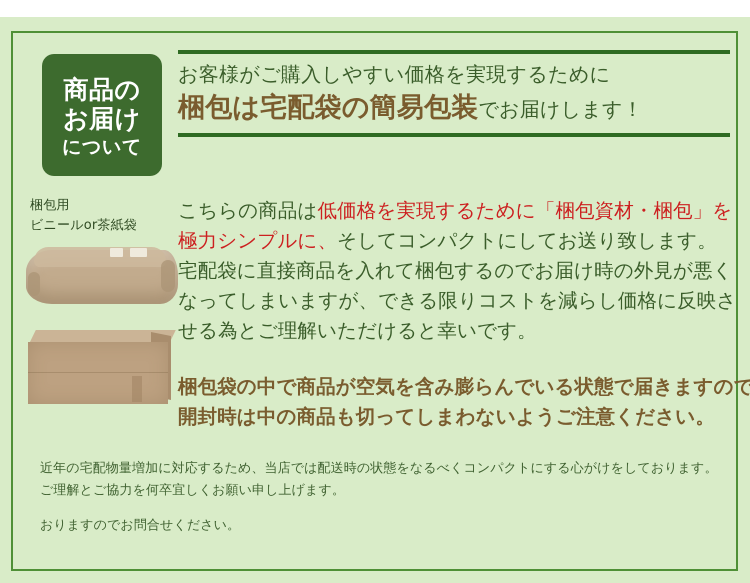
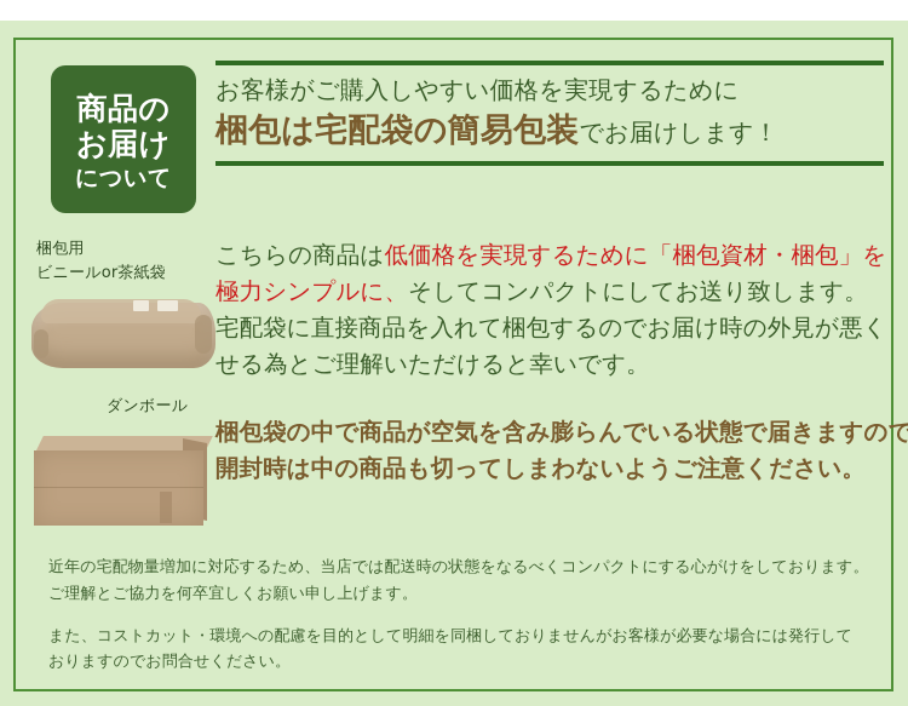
  商品の
  お届け
  について
  お客様がご購入しやすい価格を実現するために
  梱包は宅配袋の簡易包装でお届けします！
  梱包用
  ビニールor茶紙袋
+ ダンボール
  こちらの商品は低価格を実現するために「梱包資材・梱包」を
  極力シンプルに、そしてコンパクトにしてお送り致します。
  宅配袋に直接商品を入れて梱包するのでお届け時の外見が悪く
- なってしまいますが、できる限りコストを減らし価格に反映さ
  せる為とご理解いただけると幸いです。
  梱包袋の中で商品が空気を含み膨らんでいる状態で届きますので
  開封時は中の商品も切ってしまわないようご注意ください。
  近年の宅配物量増加に対応するため、当店では配送時の状態をなるべくコンパクトにする心がけをしております。
  ご理解とご協力を何卒宜しくお願い申し上げます。
+ また、コストカット・環境への配慮を目的として明細を同梱しておりませんがお客様が必要な場合には発行して
  おりますのでお問合せください。
